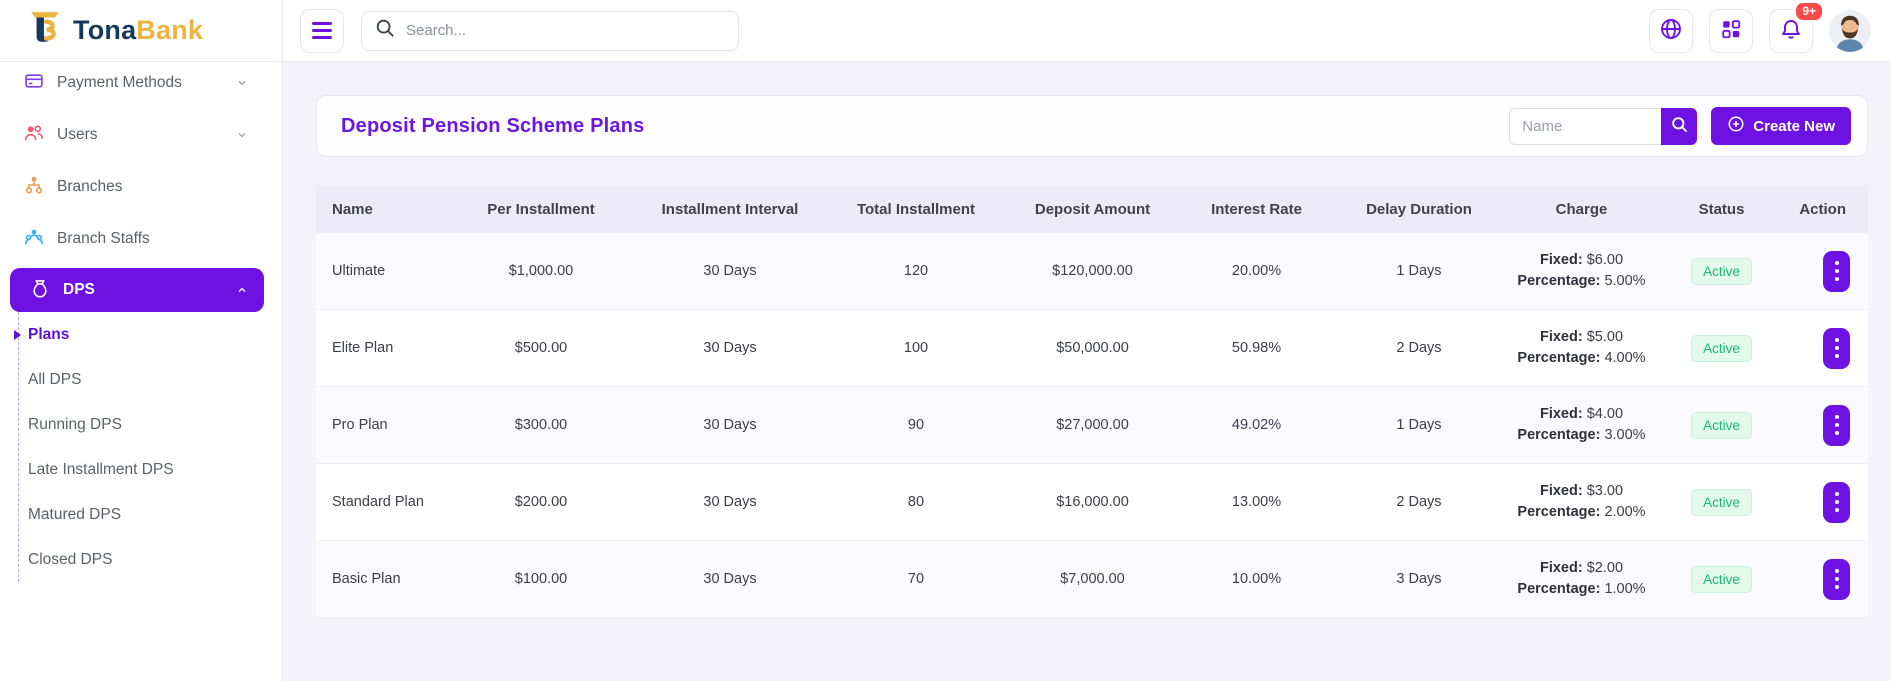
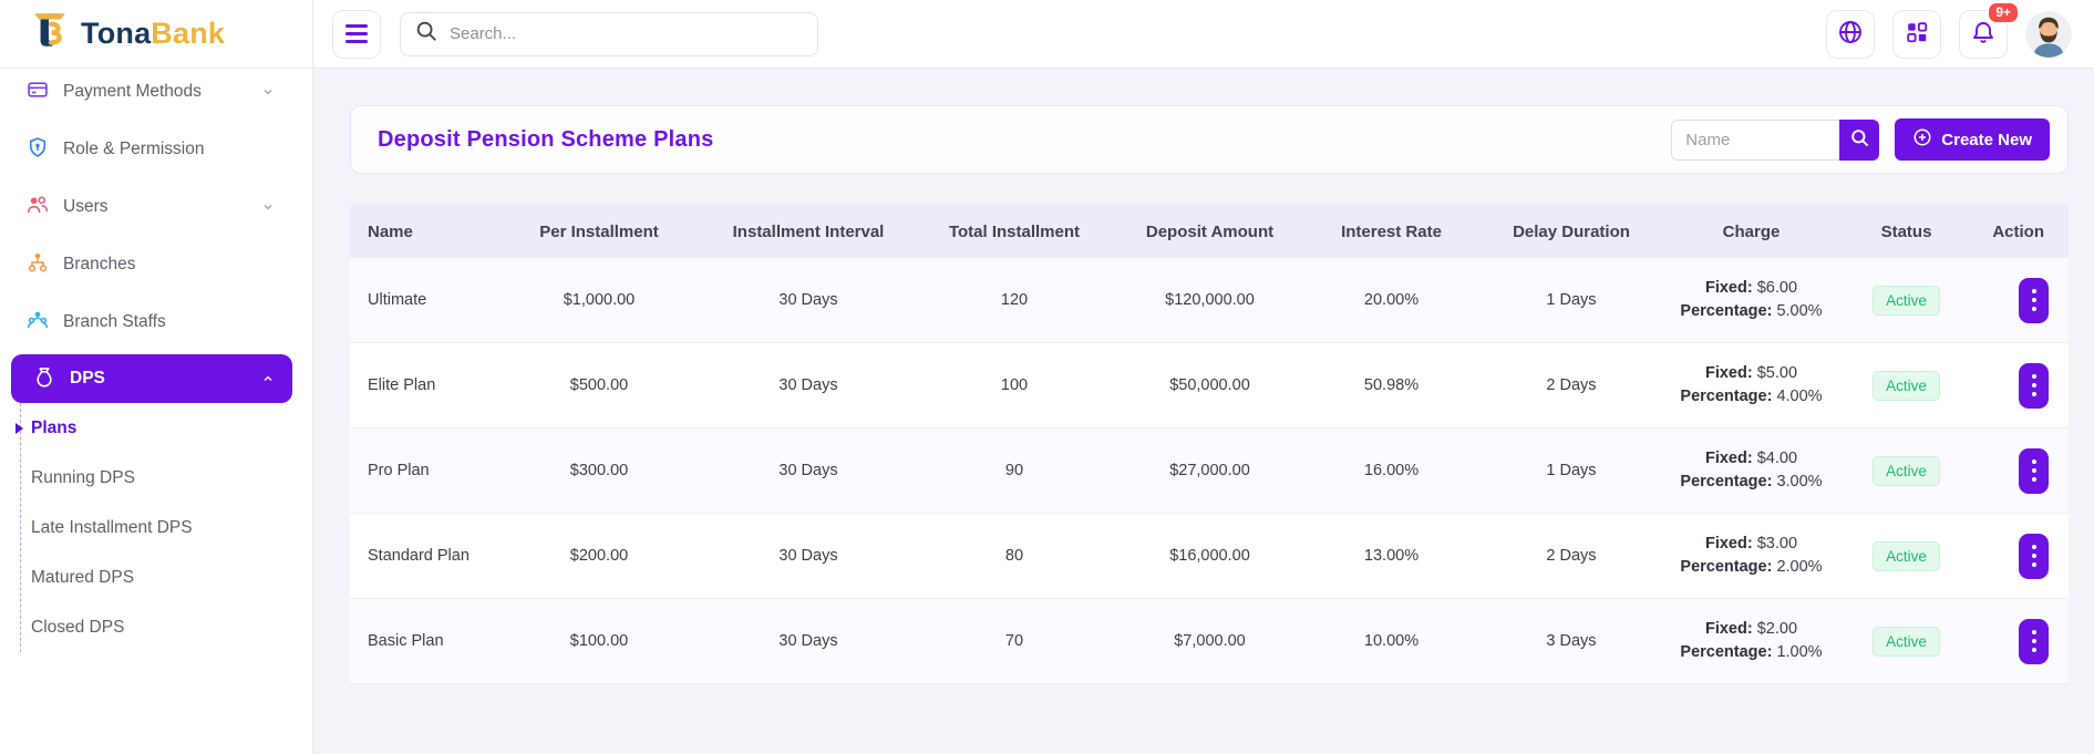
  TonaBank
  Search...
  9+
  Payment Methods
+ Role & Permission
  Users
  Branches
  Branch Staffs
  DPS
  Plans
- All DPS
  Running DPS
  Late Installment DPS
  Matured DPS
  Closed DPS
  Deposit Pension Scheme Plans
  Name
  Create New
  Name
  Per Installment
  Installment Interval
  Total Installment
  Deposit Amount
  Interest Rate
  Delay Duration
  Charge
  Status
  Action
  Ultimate
  $1,000.00
  30 Days
  120
  $120,000.00
  20.00%
  1 Days
  Fixed: $6.00
  Percentage: 5.00%
  Active
  Elite Plan
  $500.00
  30 Days
  100
  $50,000.00
  50.98%
  2 Days
  Fixed: $5.00
  Percentage: 4.00%
  Active
  Pro Plan
  $300.00
  30 Days
  90
  $27,000.00
- 49.02%
+ 16.00%
  1 Days
  Fixed: $4.00
  Percentage: 3.00%
  Active
  Standard Plan
  $200.00
  30 Days
  80
  $16,000.00
  13.00%
  2 Days
  Fixed: $3.00
  Percentage: 2.00%
  Active
  Basic Plan
  $100.00
  30 Days
  70
  $7,000.00
  10.00%
  3 Days
  Fixed: $2.00
  Percentage: 1.00%
  Active
